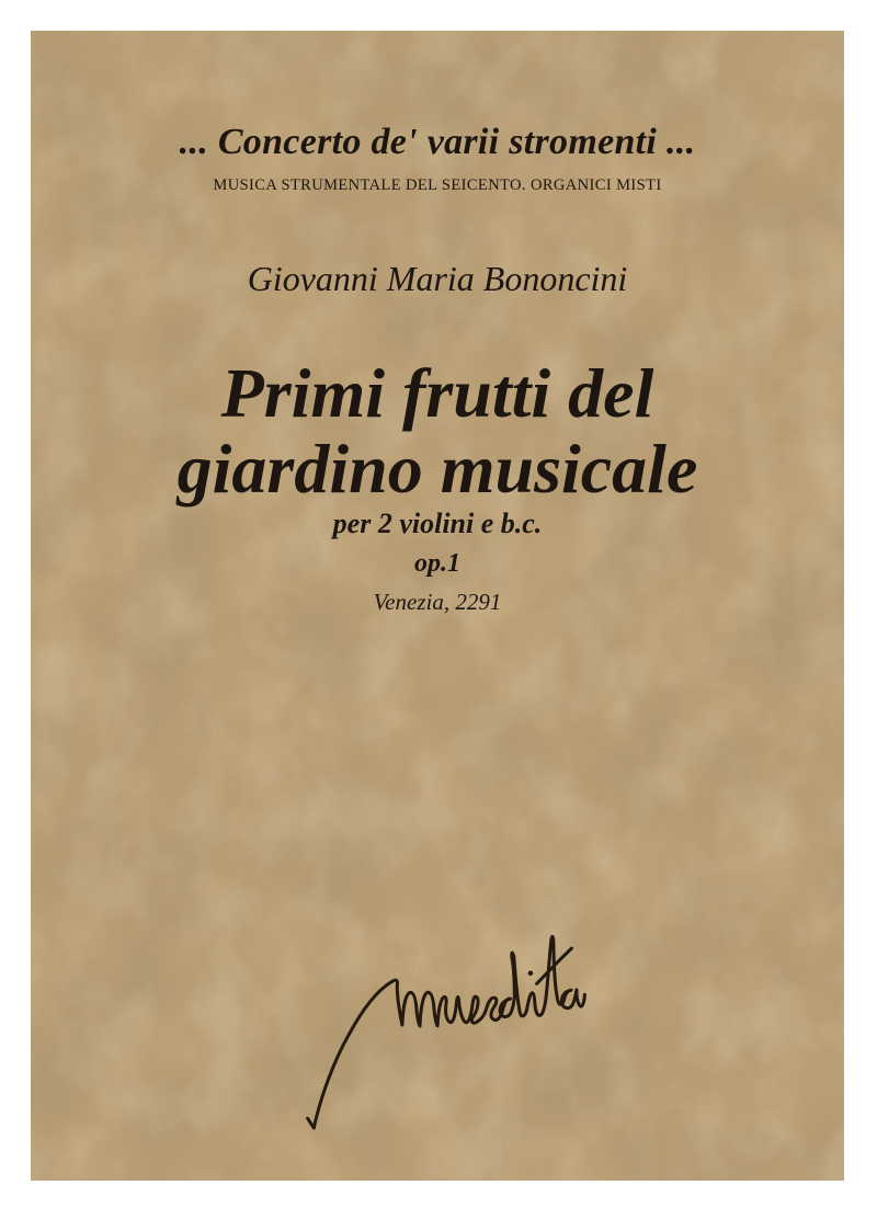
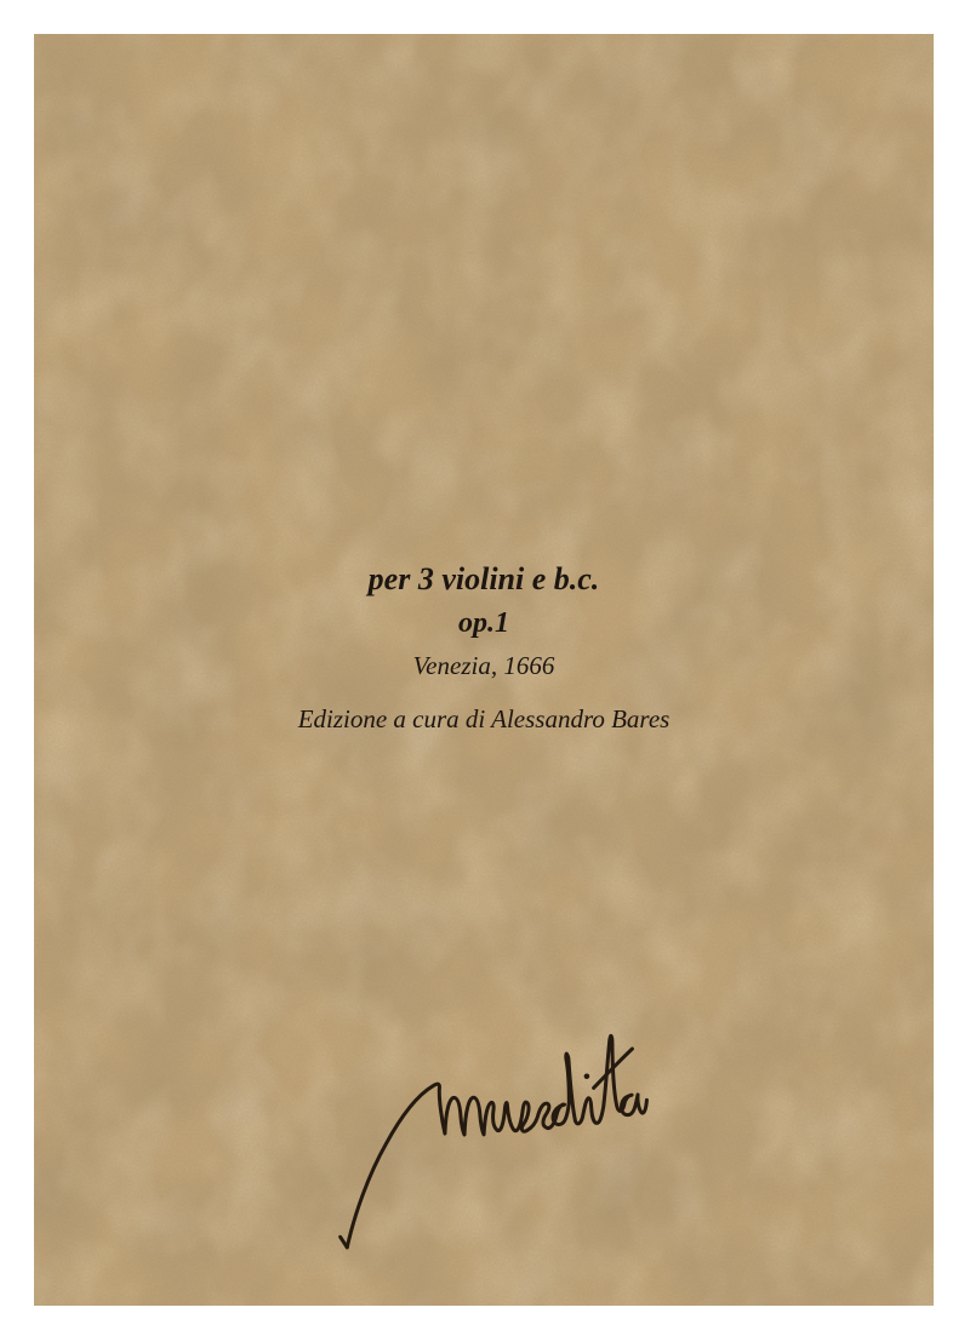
- ... Concerto de' varii stromenti ...
- MUSICA STRUMENTALE DEL SEICENTO. ORGANICI MISTI
- Giovanni Maria Bononcini
- Primi frutti del
- giardino musicale
- per 2 violini e b.c.
+ per 3 violini e b.c.
  op.1
- Venezia, 2291
+ Venezia, 1666
+ Edizione a cura di Alessandro Bares
